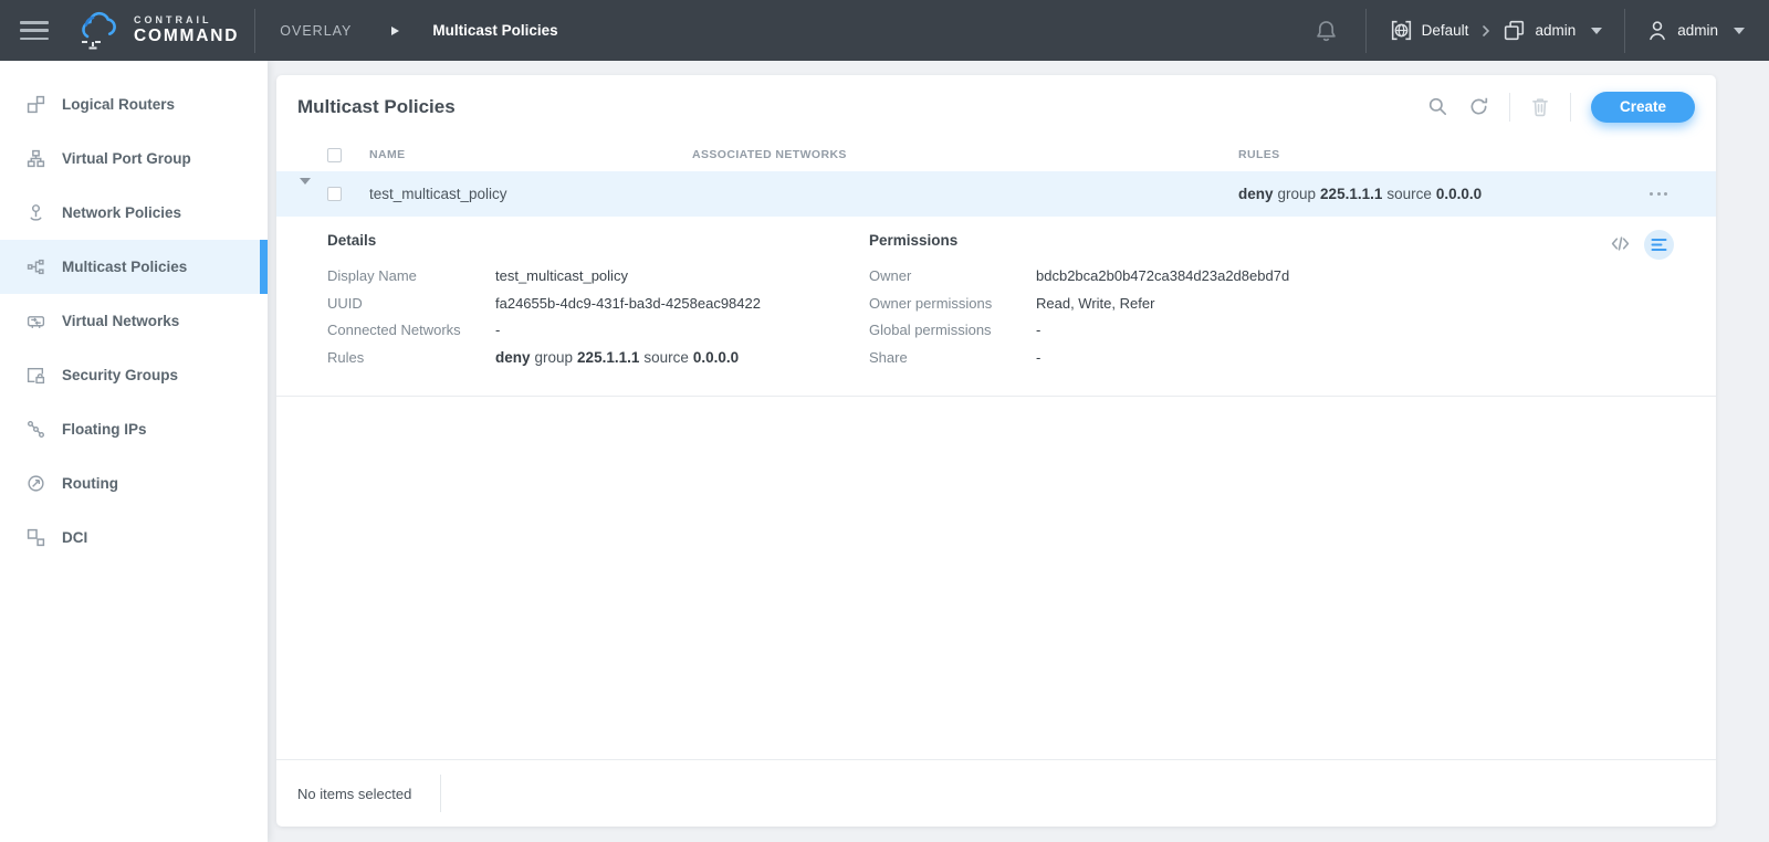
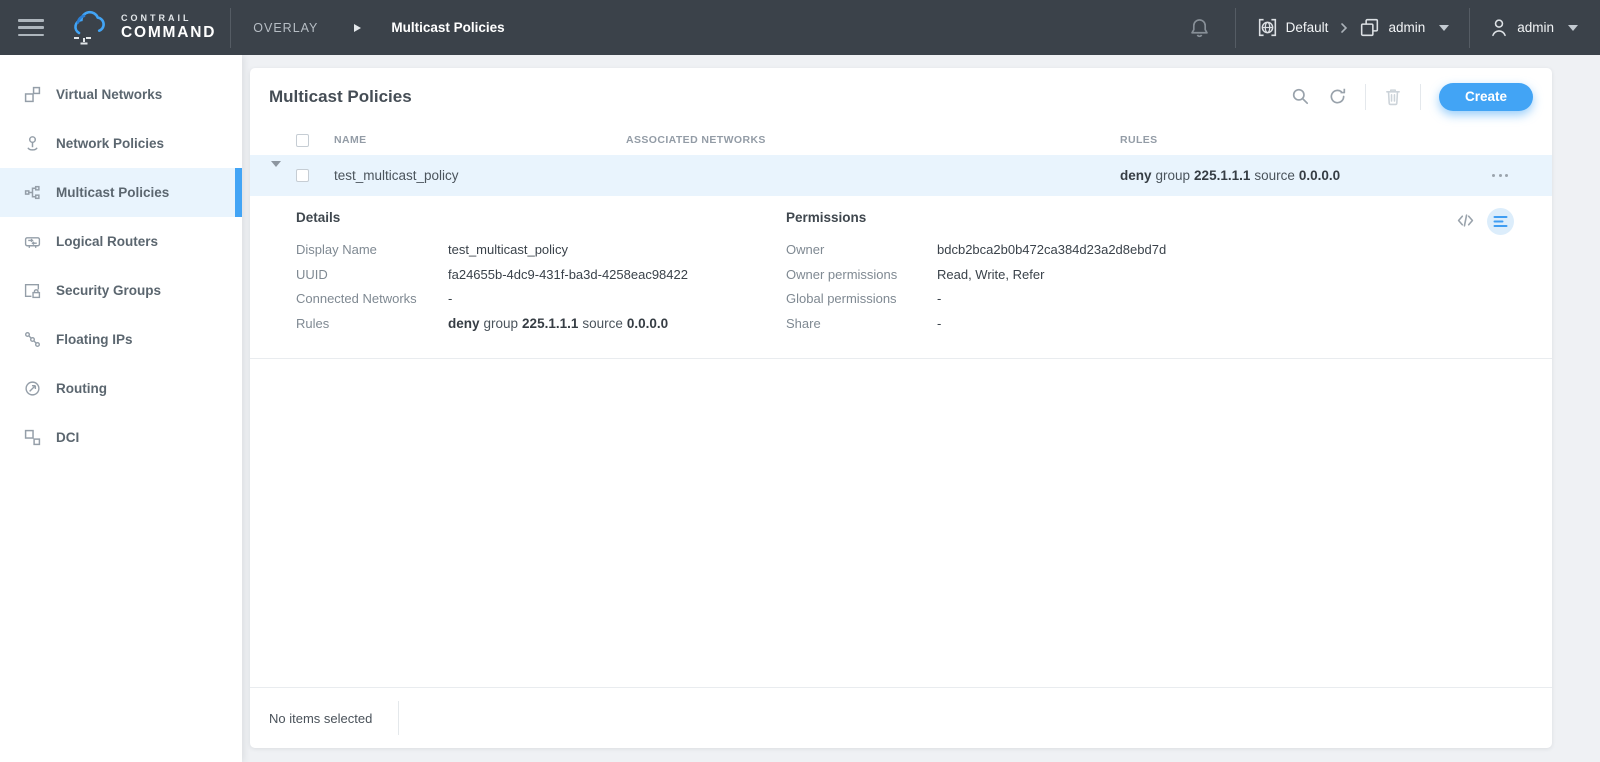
  CONTRAIL
  COMMAND
  OVERLAY
  Multicast Policies
  Default
  admin
  admin
- Logical Routers
+ Virtual Networks
- Virtual Port Group
  Network Policies
  Multicast Policies
- Virtual Networks
+ Logical Routers
  Security Groups
  Floating IPs
  Routing
  DCI
  Multicast Policies
  Create
  NAME
  ASSOCIATED NETWORKS
  RULES
  test_multicast_policy
  deny group 225.1.1.1 source 0.0.0.0
  Details
  Display Name
  test_multicast_policy
  UUID
  fa24655b-4dc9-431f-ba3d-4258eac98422
  Connected Networks
  -
  Rules
  deny group 225.1.1.1 source 0.0.0.0
  Permissions
  Owner
  bdcb2bca2b0b472ca384d23a2d8ebd7d
  Owner permissions
  Read, Write, Refer
  Global permissions
  -
  Share
  -
  No items selected
